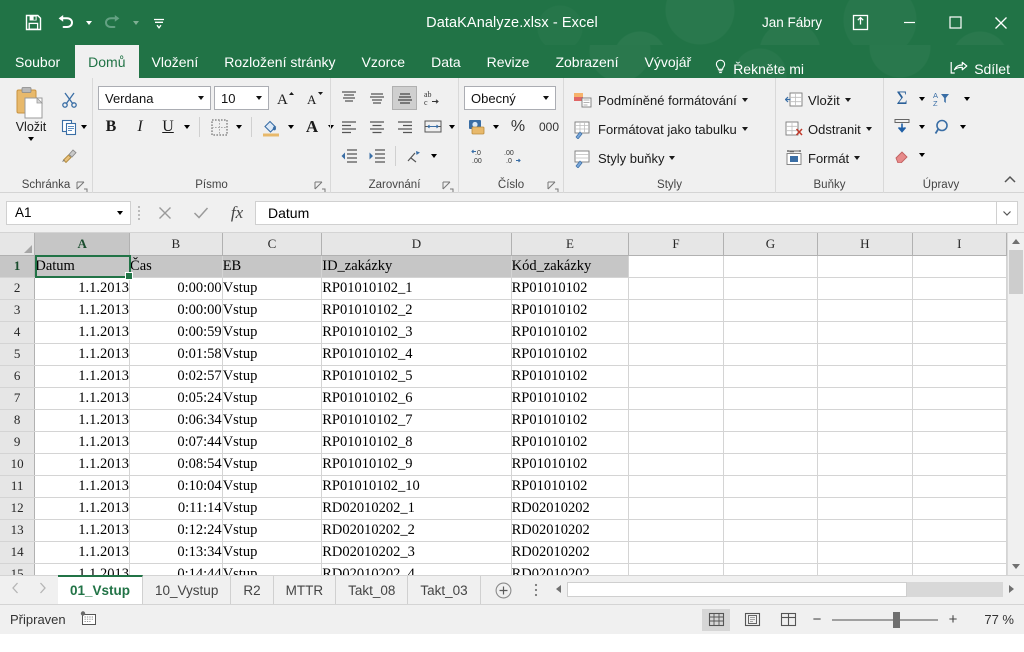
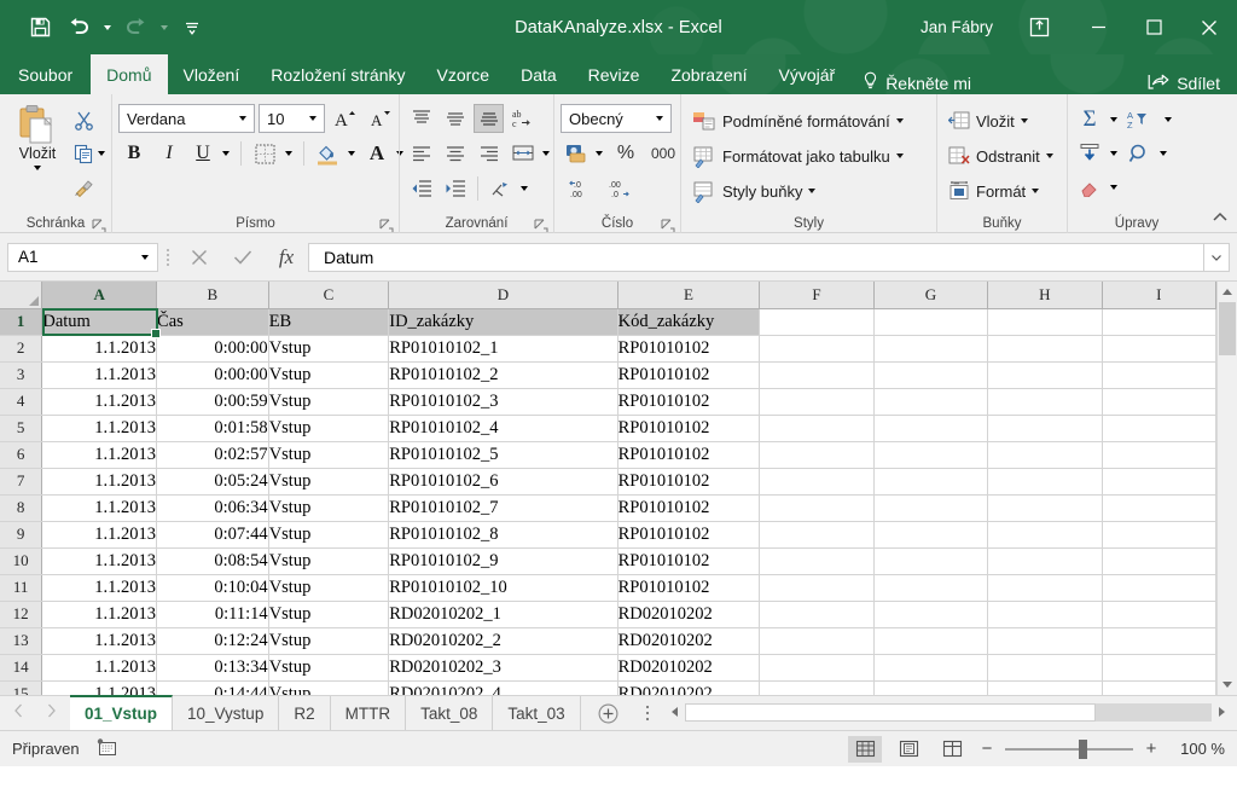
  DataKAnalyze.xlsx - Excel
  Jan Fábry
  Soubor
  Domů
  Vložení
  Rozložení stránky
  Vzorce
  Data
  Revize
  Zobrazení
  Vývojář
  Řekněte mi
  Sdílet
  Vložit
  Schránka
  Verdana
  10
  A
  A
  B
  I
  U
  A
  Písmo
  ab
  c
  Zarovnání
  Obecný
  %
  000
  Číslo
  Podmíněné formátování
  Formátovat jako tabulku
  Styly buňky
  Styly
  Vložit
  Odstranit
  Formát
  Buňky
  Σ
  A
  Z
  Úpravy
  A1
  fx
  Datum
  	A	B	C	D	E	F	G	H	I
  1		Čas	EB	ID_zakázky	Kód_zakázky
  2	1.1.2013	0:00:00	Vstup	RP01010102_1	RP01010102
  3	1.1.2013	0:00:00	Vstup	RP01010102_2	RP01010102
  4	1.1.2013	0:00:59	Vstup	RP01010102_3	RP01010102
  5	1.1.2013	0:01:58	Vstup	RP01010102_4	RP01010102
  6	1.1.2013	0:02:57	Vstup	RP01010102_5	RP01010102
  7	1.1.2013	0:05:24	Vstup	RP01010102_6	RP01010102
  8	1.1.2013	0:06:34	Vstup	RP01010102_7	RP01010102
  9	1.1.2013	0:07:44	Vstup	RP01010102_8	RP01010102
  10	1.1.2013	0:08:54	Vstup	RP01010102_9	RP01010102
  11	1.1.2013	0:10:04	Vstup	RP01010102_10	RP01010102
  12	1.1.2013	0:11:14	Vstup	RD02010202_1	RD02010202
  13	1.1.2013	0:12:24	Vstup	RD02010202_2	RD02010202
  14	1.1.2013	0:13:34	Vstup	RD02010202_3	RD02010202
  15	1.1.2013	0:14:44	Vstup	RD02010202_4	RD02010202
  01_Vstup
  10_Vystup
  R2
  MTTR
  Takt_08
  Takt_03
  Připraven
  −
  +
- 77 %
+ 100 %
